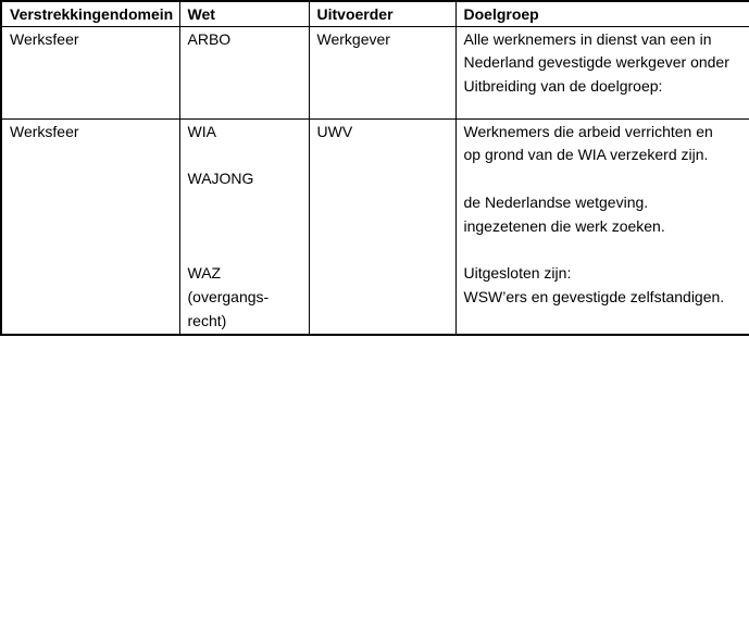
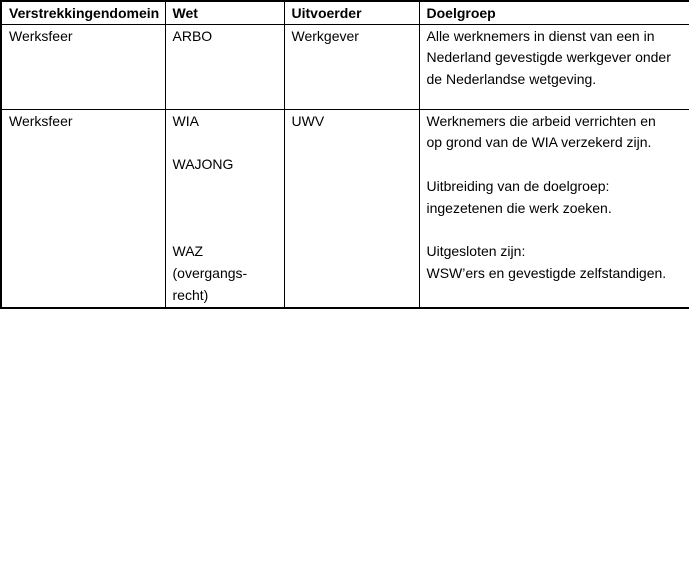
  Verstrekkingendomein	Wet	Uitvoerder	Doelgroep
- Werksfeer	ARBO	Werkgever	Alle werknemers in dienst van een in Nederland gevestigde werkgever onder Uitbreiding van de doelgroep:
+ Werksfeer	ARBO	Werkgever	Alle werknemers in dienst van een in Nederland gevestigde werkgever onder de Nederlandse wetgeving.
- Werksfeer	WIA WAJONG WAZ (overgangs- recht)	UWV	Werknemers die arbeid verrichten en op grond van de WIA verzekerd zijn. de Nederlandse wetgeving. ingezetenen die werk zoeken. Uitgesloten zijn: WSW’ers en gevestigde zelfstandigen.
+ Werksfeer	WIA WAJONG WAZ (overgangs- recht)	UWV	Werknemers die arbeid verrichten en op grond van de WIA verzekerd zijn. Uitbreiding van de doelgroep: ingezetenen die werk zoeken. Uitgesloten zijn: WSW’ers en gevestigde zelfstandigen.
